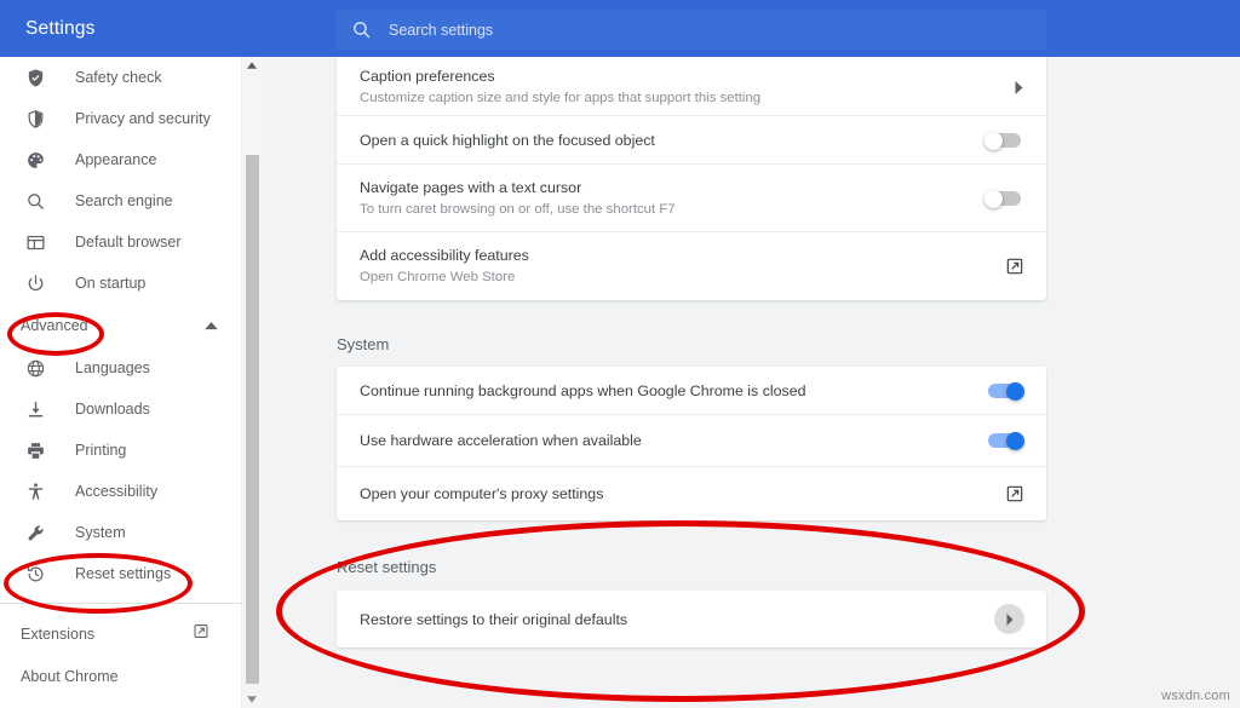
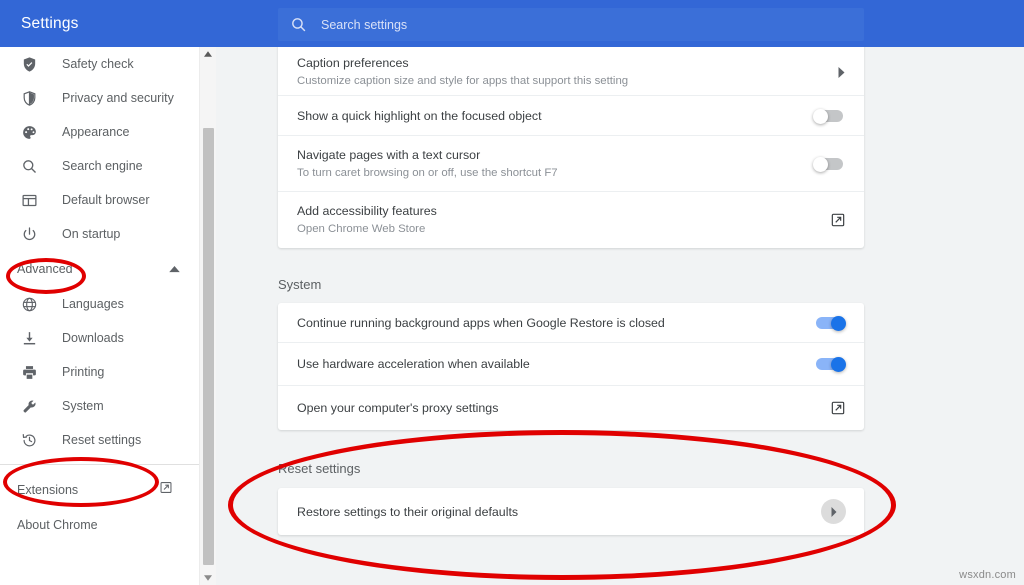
  Settings
  Search settings
  Safety check
  Privacy and security
  Appearance
  Search engine
  Default browser
  On startup
  Advanced
  Languages
  Downloads
  Printing
- Accessibility
  System
  Reset settings
  Extensions
  About Chrome
  Caption preferences
  Customize caption size and style for apps that support this setting
- Open a quick highlight on the focused object
+ Show a quick highlight on the focused object
  Navigate pages with a text cursor
  To turn caret browsing on or off, use the shortcut F7
  Add accessibility features
  Open Chrome Web Store
  System
- Continue running background apps when Google Chrome is closed
+ Continue running background apps when Google Restore is closed
  Use hardware acceleration when available
  Open your computer's proxy settings
  Reset settings
  Restore settings to their original defaults
  wsxdn.com
